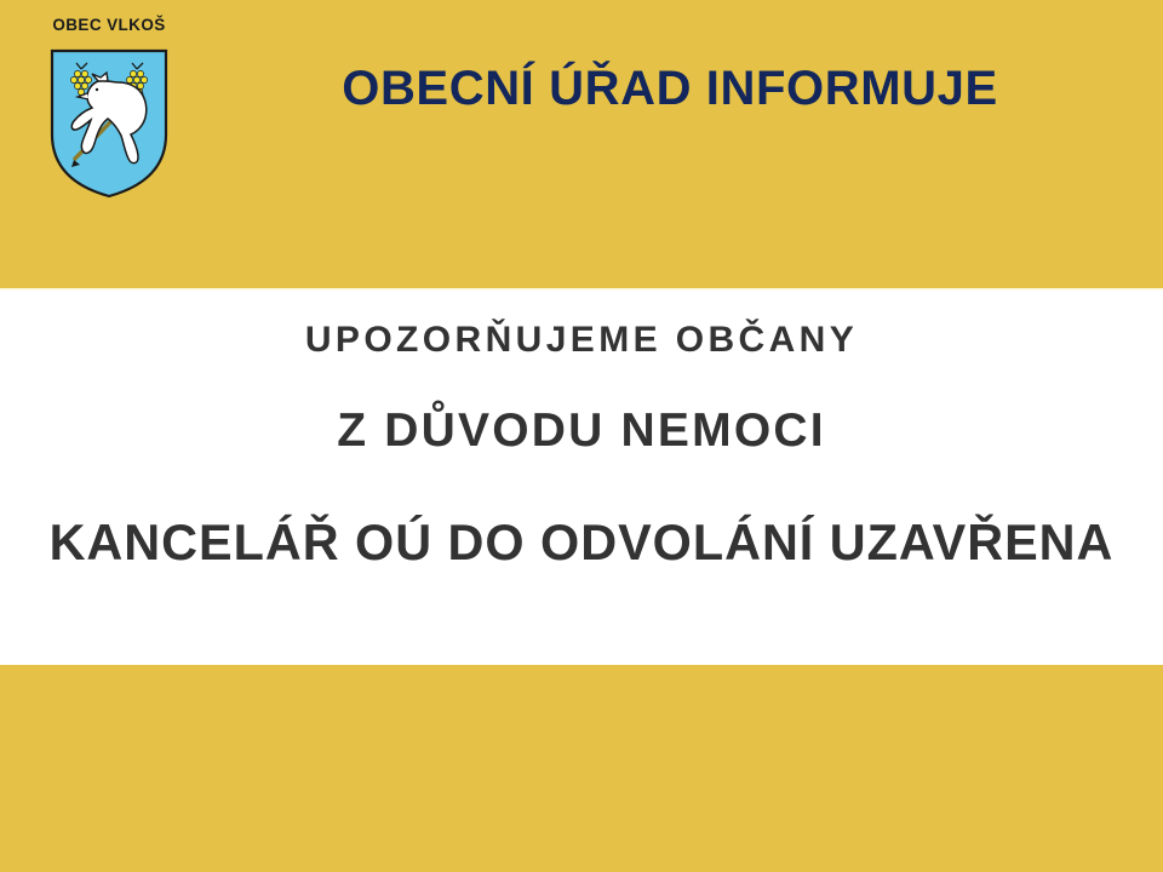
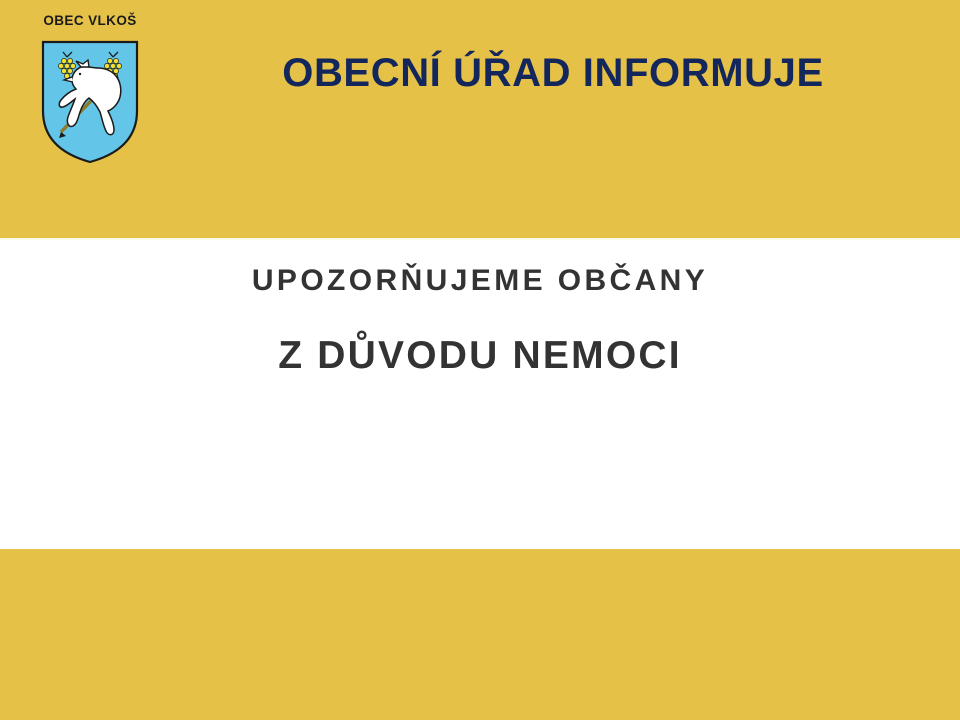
  OBEC VLKOŠ
  OBECNÍ ÚŘAD INFORMUJE
  UPOZORŇUJEME OBČANY
  Z DŮVODU NEMOCI
- KANCELÁŘ OÚ DO ODVOLÁNÍ UZAVŘENA
